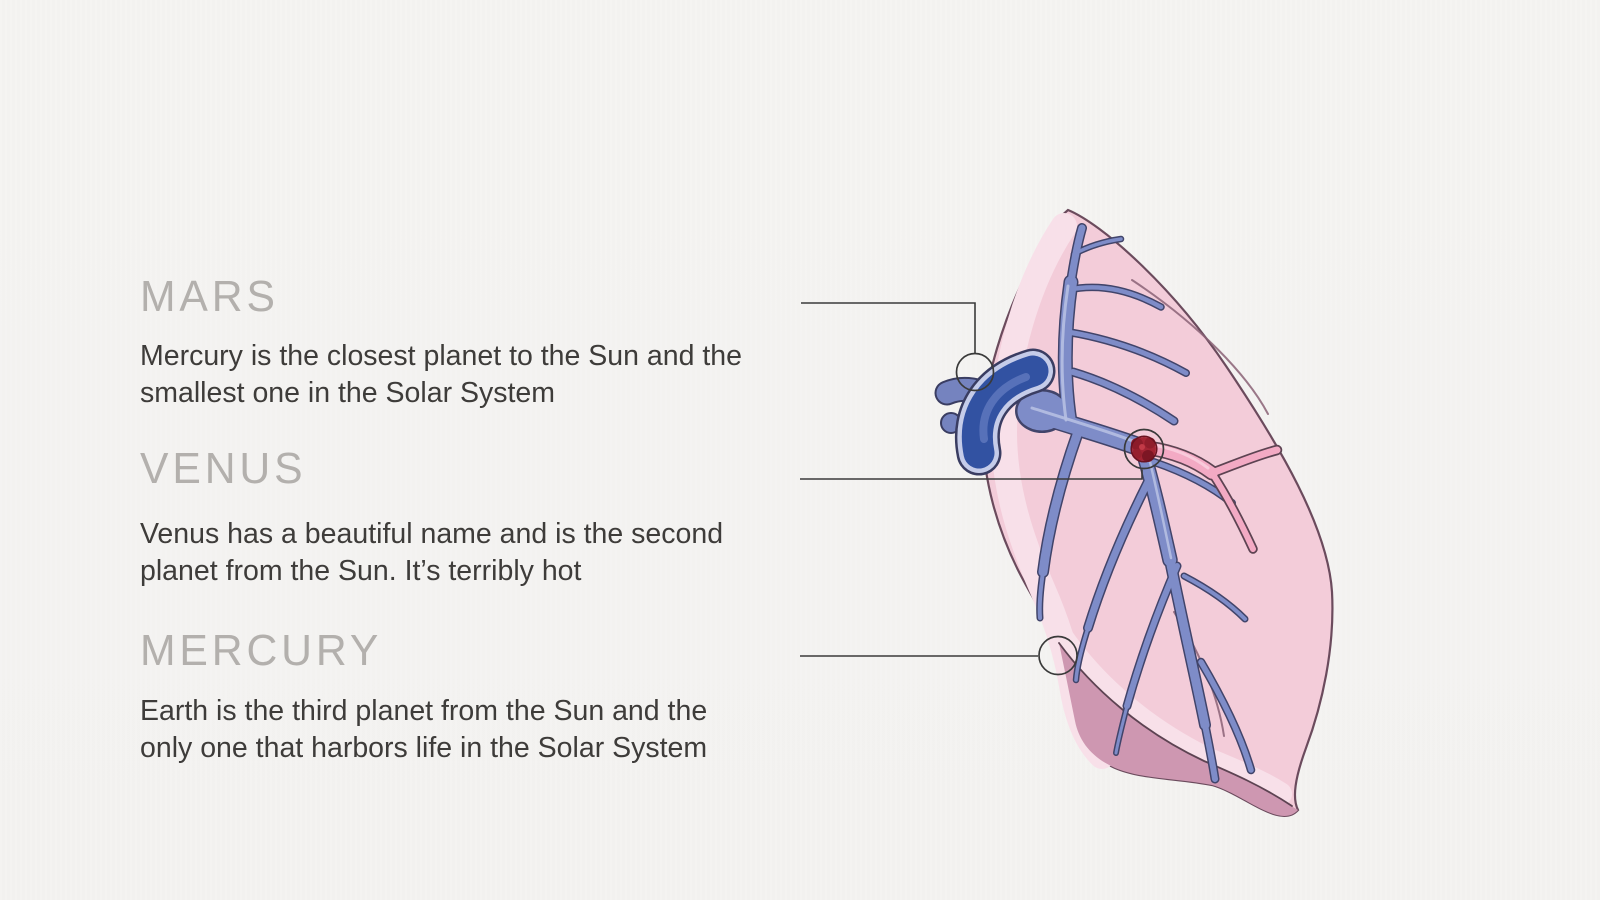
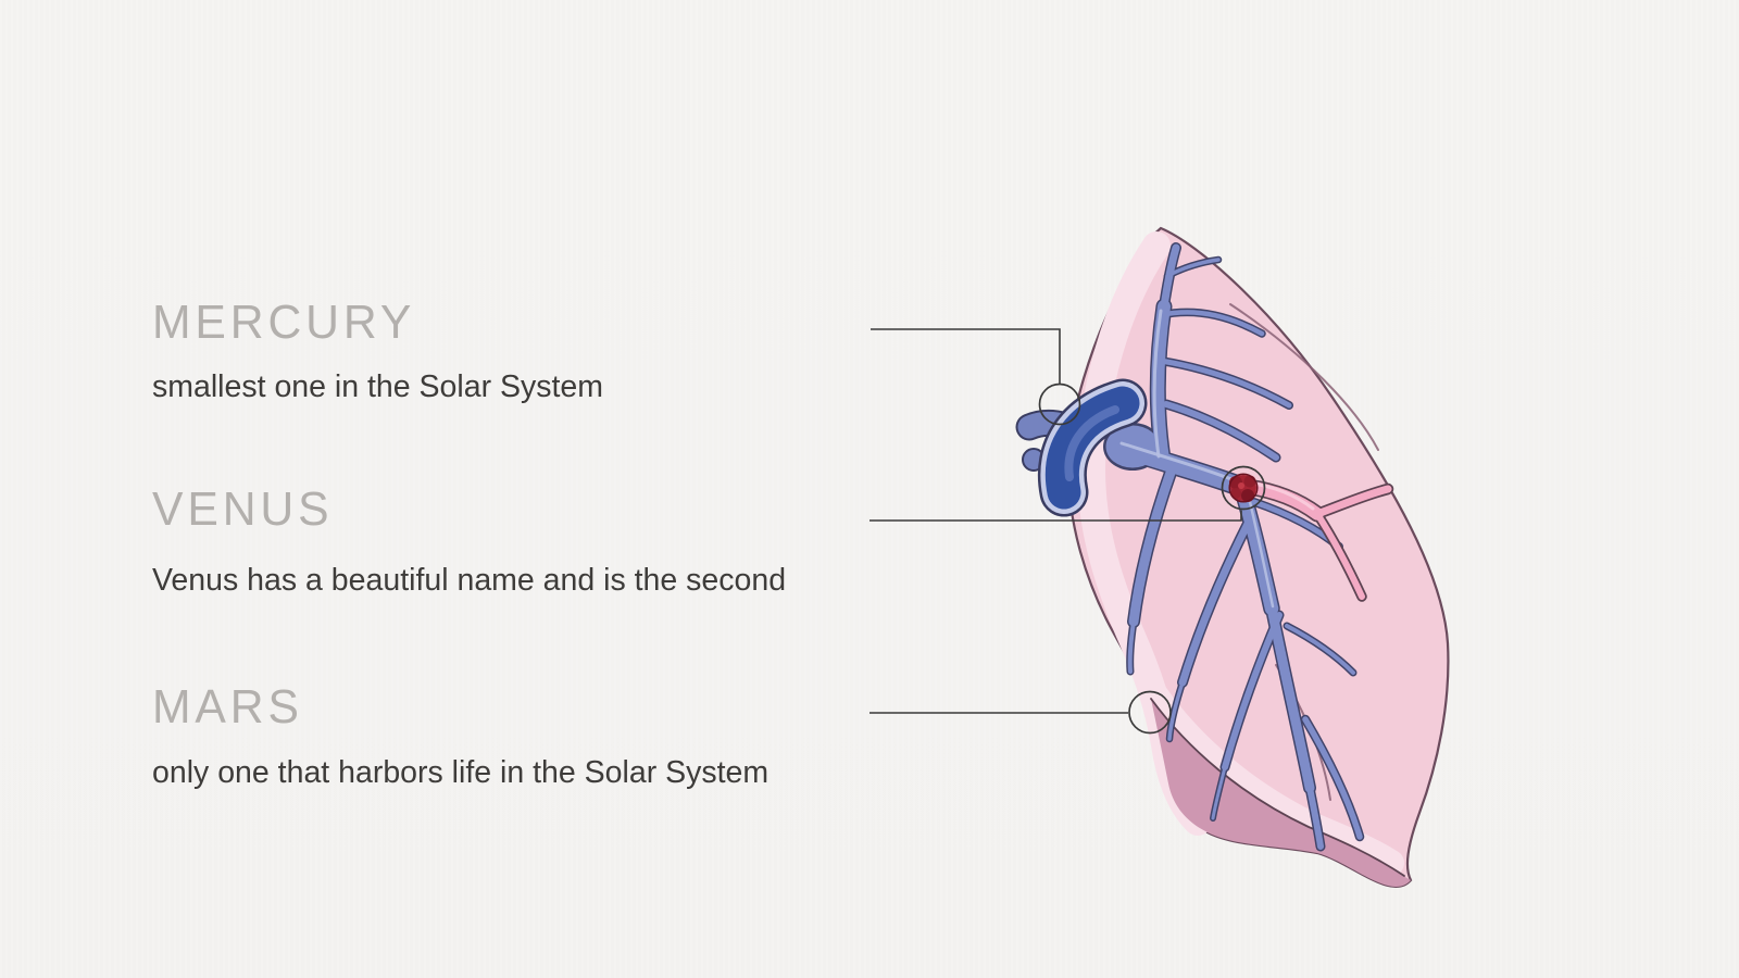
- MARS
+ MERCURY
- Mercury is the closest planet to the Sun and the
  smallest one in the Solar System
  VENUS
  Venus has a beautiful name and is the second
- planet from the Sun. It’s terribly hot
- MERCURY
+ MARS
- Earth is the third planet from the Sun and the
  only one that harbors life in the Solar System
